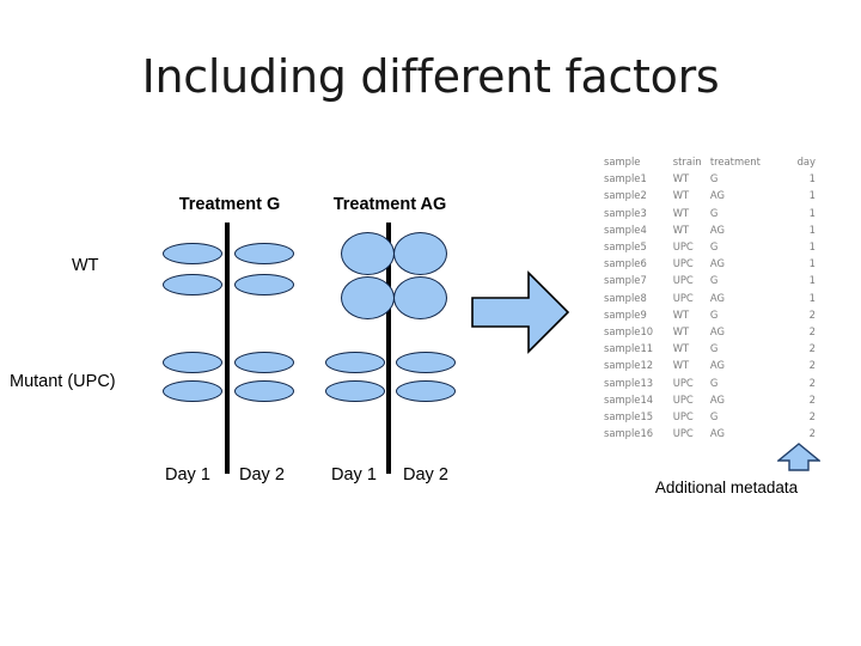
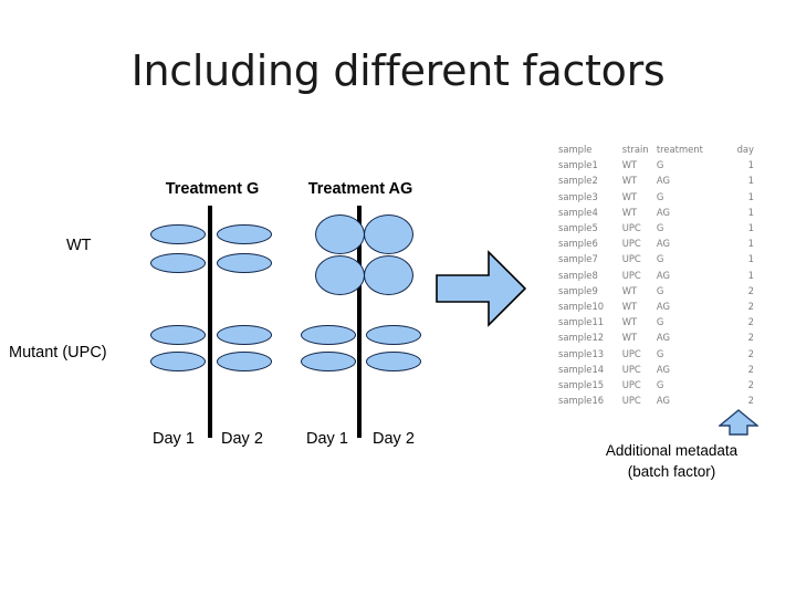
  Including different factors
  Treatment G
  Treatment AG
  WT
  Mutant (UPC)
  Day 1
  Day 2
  Day 1
  Day 2
  sample	strain	treatment	day
  sample1	WT	G	1
  sample2	WT	AG	1
  sample3	WT	G	1
  sample4	WT	AG	1
  sample5	UPC	G	1
  sample6	UPC	AG	1
  sample7	UPC	G	1
  sample8	UPC	AG	1
  sample9	WT	G	2
  sample10	WT	AG	2
  sample11	WT	G	2
  sample12	WT	AG	2
  sample13	UPC	G	2
  sample14	UPC	AG	2
  sample15	UPC	G	2
  sample16	UPC	AG	2
  Additional metadata
+ (batch factor)
